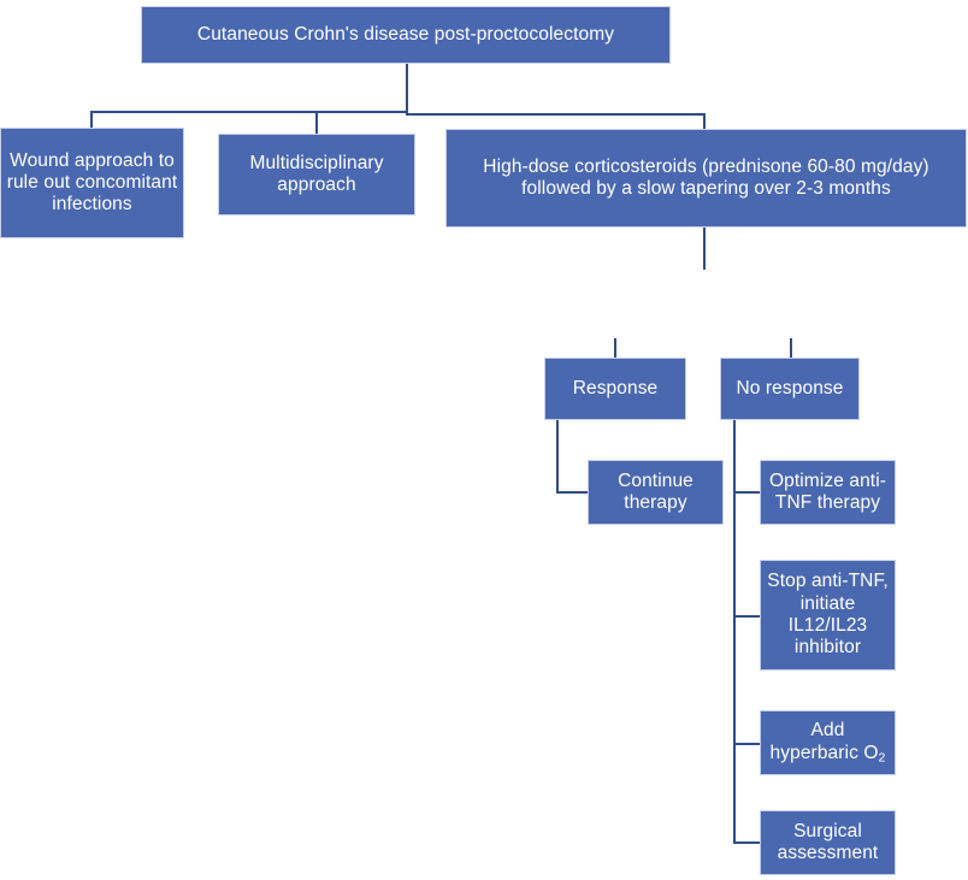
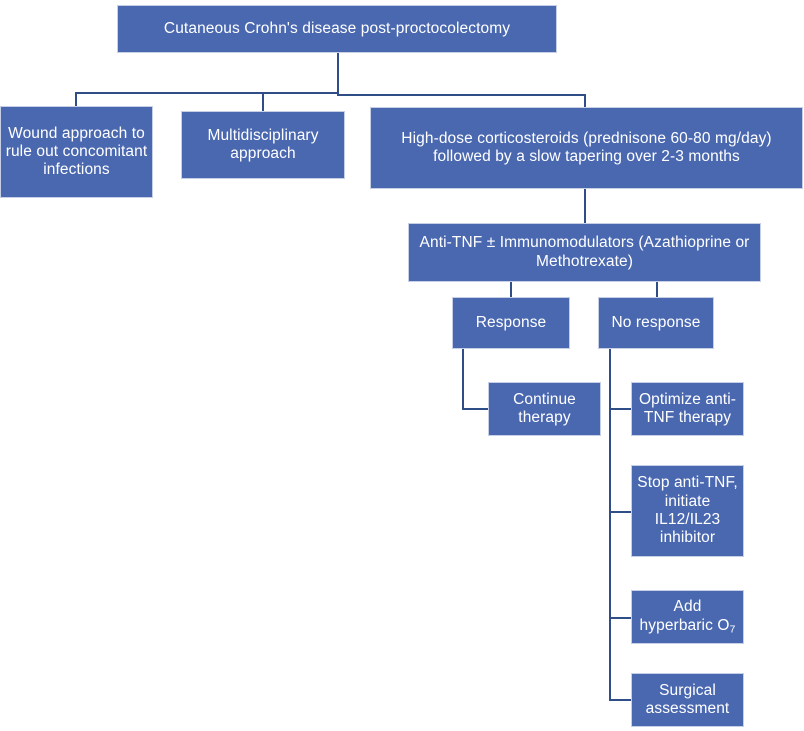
  Cutaneous Crohn's disease post-proctocolectomy
  Wound approach to rule out concomitant infections
  Multidisciplinary approach
  High-dose corticosteroids (prednisone 60-80 mg/day) followed by a slow tapering over 2-3 months
+ Anti-TNF ± Immunomodulators (Azathioprine or Methotrexate)
  Response
  No response
  Continue therapy
  Optimize anti-TNF therapy
  Stop anti-TNF, initiate IL12/IL23 inhibitor
- Add hyperbaric O2
+ Add hyperbaric O7
  Surgical assessment
